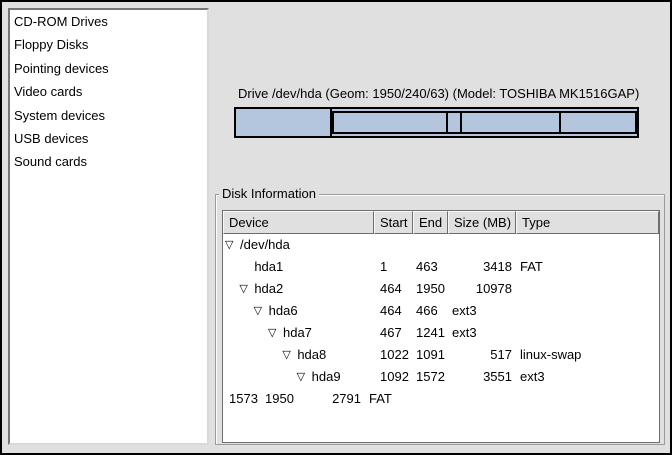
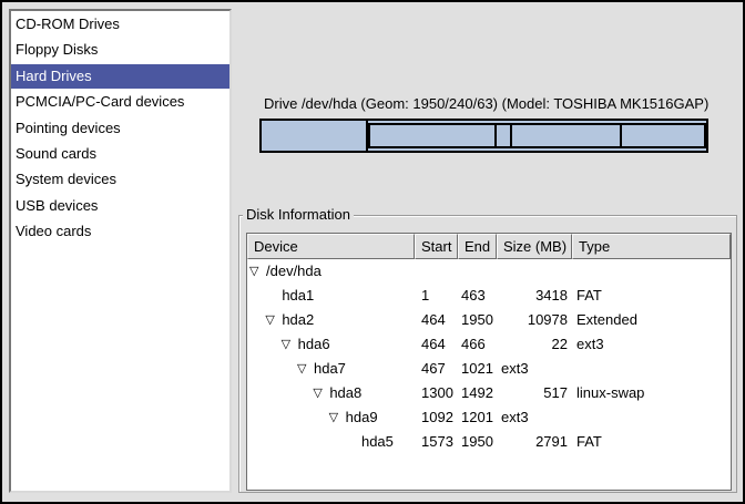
  CD-ROM Drives
  Floppy Disks
+ Hard Drives
+ PCMCIA/PC-Card devices
  Pointing devices
- Video cards
+ Sound cards
  System devices
  USB devices
- Sound cards
+ Video cards
  Drive /dev/hda (Geom: 1950/240/63) (Model: TOSHIBA MK1516GAP)
  Disk Information
  Device
  Start
  End
  Size (MB)
  Type
  ▽
  /dev/hda
  hda1
  1
  463
  3418
  FAT
  ▽
  hda2
  464
  1950
  10978
+ Extended
  ▽
  hda6
  464
  466
+ 22
  ext3
  ▽
  hda7
  467
- 1241
+ 1021
  ext3
  ▽
  hda8
- 1022
+ 1300
- 1091
+ 1492
  517
  linux-swap
  ▽
  hda9
  1092
- 1572
+ 1201
- 3551
  ext3
+ hda5
  1573
  1950
  2791
  FAT
